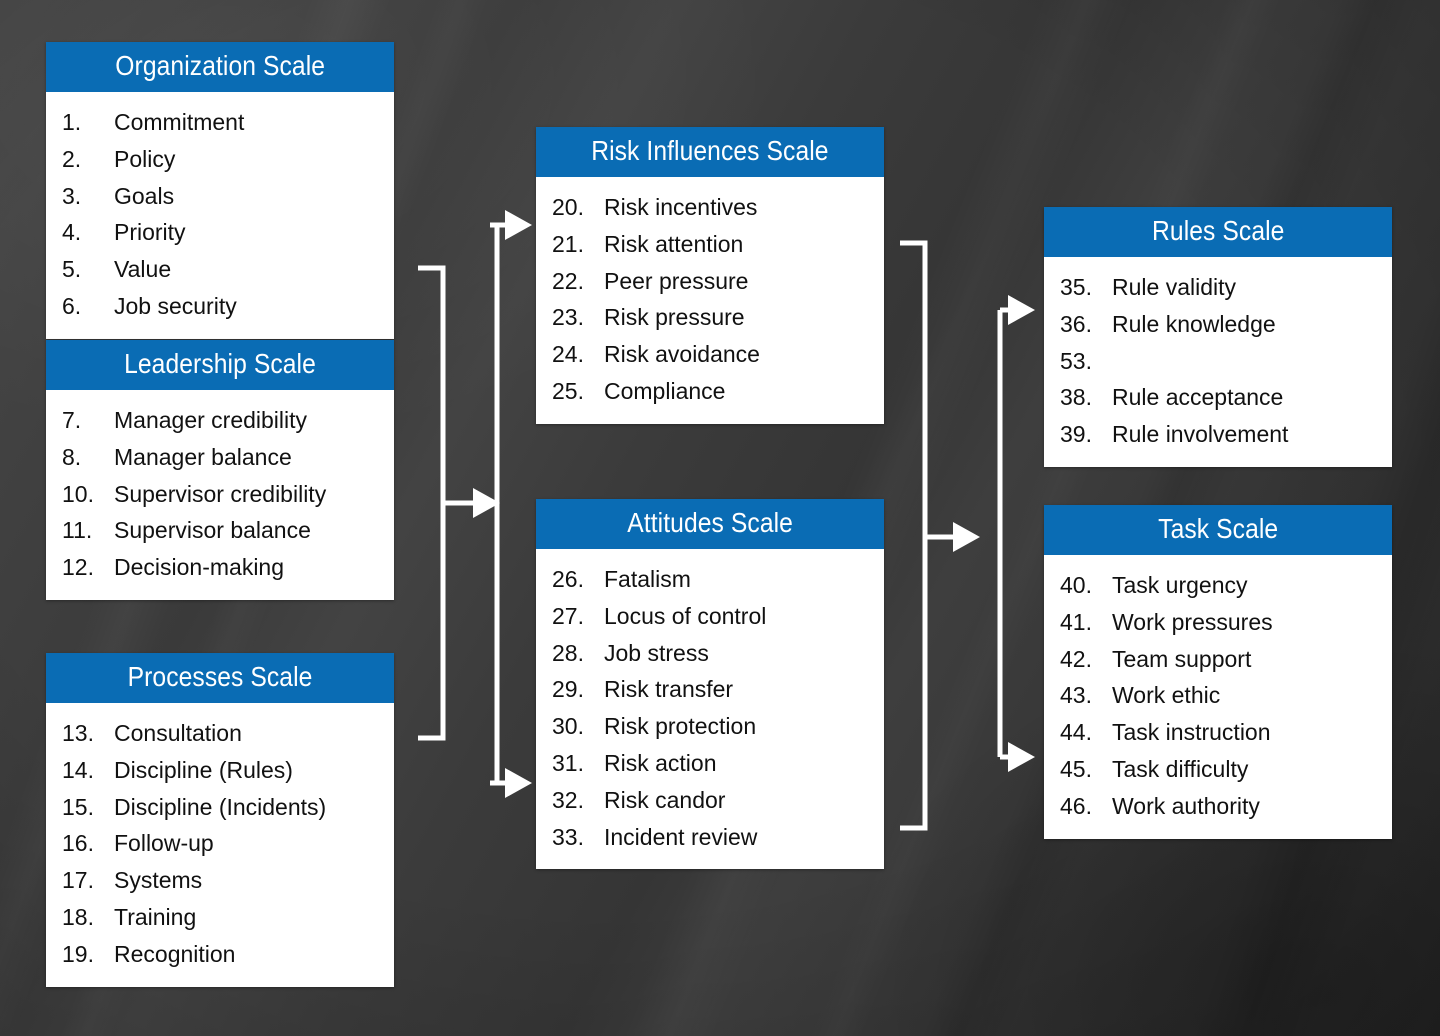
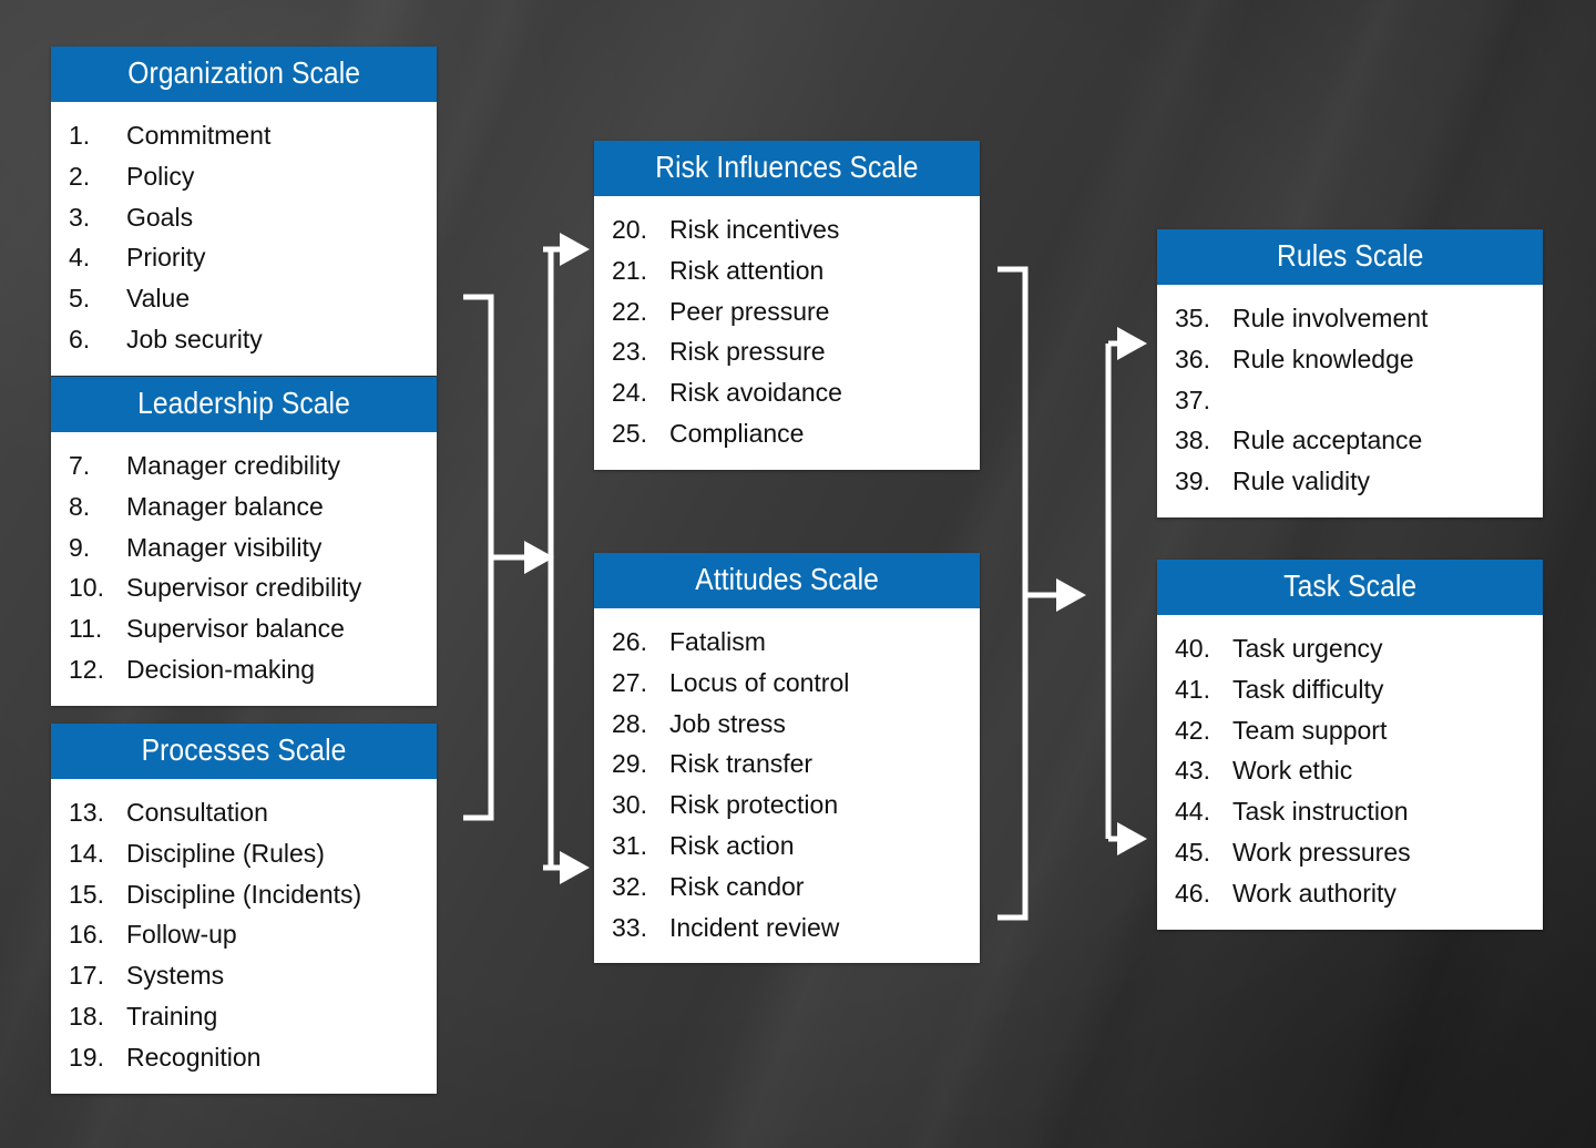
  Organization Scale
  1.
  Commitment
  2.
  Policy
  3.
  Goals
  4.
  Priority
  5.
  Value
  6.
  Job security
  Leadership Scale
  7.
  Manager credibility
  8.
  Manager balance
+ 9.
+ Manager visibility
  10.
  Supervisor credibility
  11.
  Supervisor balance
  12.
  Decision-making
  Processes Scale
  13.
  Consultation
  14.
  Discipline (Rules)
  15.
  Discipline (Incidents)
  16.
  Follow-up
  17.
  Systems
  18.
  Training
  19.
  Recognition
  Risk Influences Scale
  20.
  Risk incentives
  21.
  Risk attention
  22.
  Peer pressure
  23.
  Risk pressure
  24.
  Risk avoidance
  25.
  Compliance
  Attitudes Scale
  26.
  Fatalism
  27.
  Locus of control
  28.
  Job stress
  29.
  Risk transfer
  30.
  Risk protection
  31.
  Risk action
  32.
  Risk candor
  33.
  Incident review
  Rules Scale
  35.
- Rule validity
+ Rule involvement
  36.
  Rule knowledge
- 53.
+ 37.
  38.
  Rule acceptance
  39.
- Rule involvement
+ Rule validity
  Task Scale
  40.
  Task urgency
  41.
- Work pressures
+ Task difficulty
  42.
  Team support
  43.
  Work ethic
  44.
  Task instruction
  45.
- Task difficulty
+ Work pressures
  46.
  Work authority
